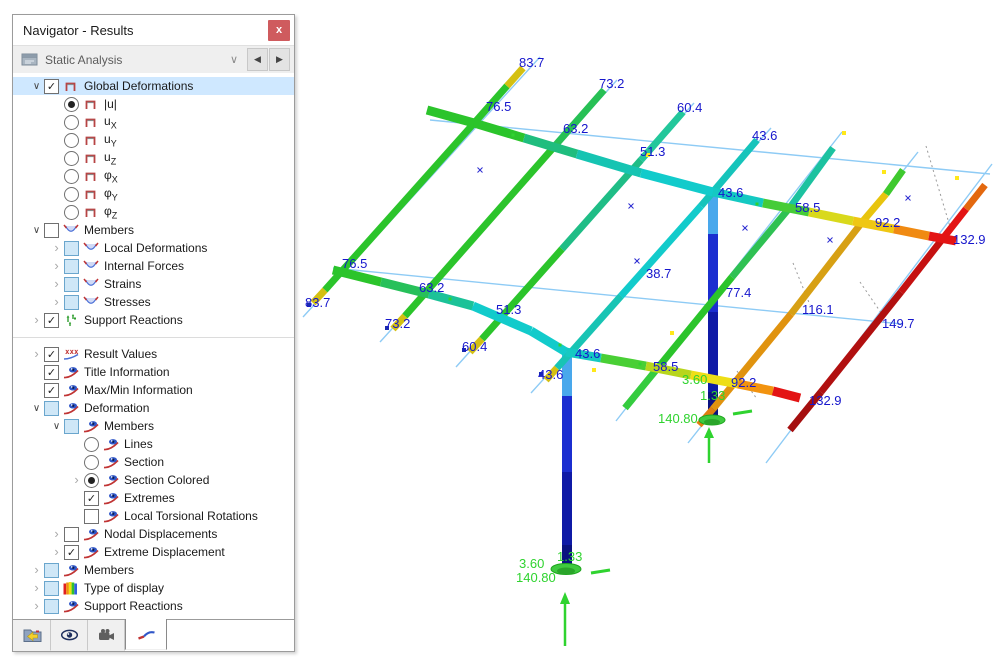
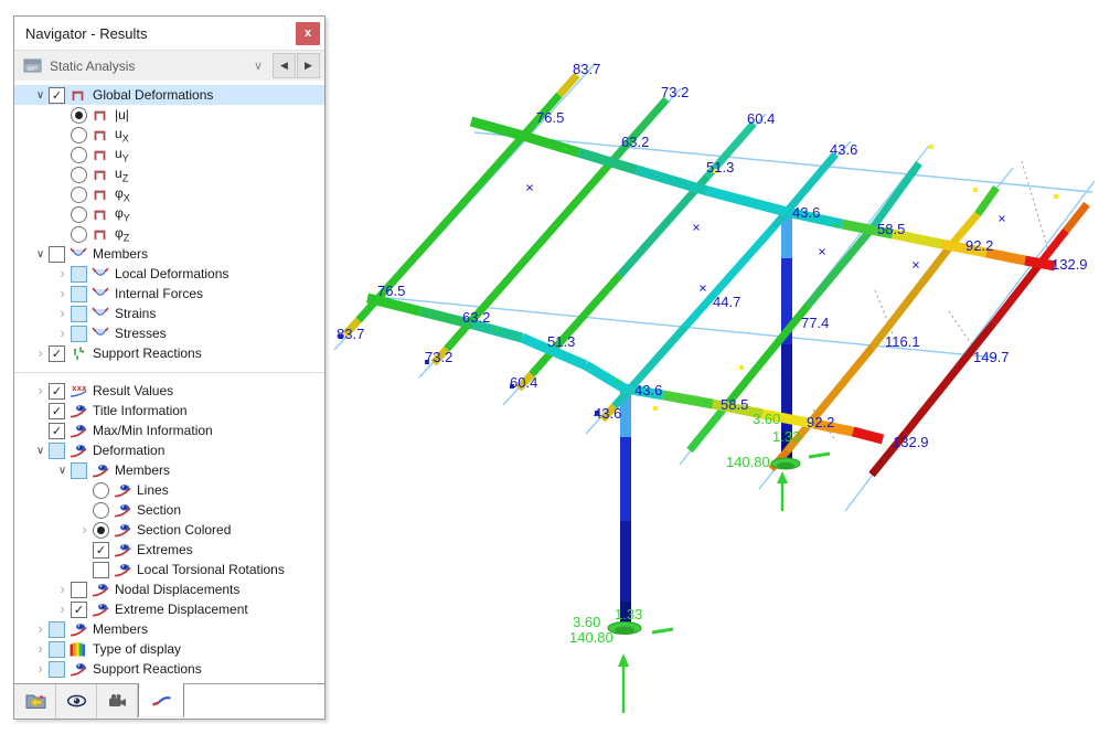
  83.7
  73.2
  60.4
  43.6
  76.5
  63.2
  51.3
  43.6
  58.5
  92.2
  132.9
- 38.7
+ 44.7
  77.4
  116.1
  149.7
  76.5
  63.2
  51.3
  83.7
  73.2
  60.4
  43.6
  43.6
  58.5
  92.2
  132.9
  3.60
  1.33
  140.80
  1.33
  3.60
  140.80
  Navigator - Results
  x
  Static Analysis
  ∨
  ◀
  ▶
  ∨
  ✓
  Global Deformations
  |u|
  uX
  uY
  uZ
  φX
  φY
  φZ
  ∨
  Members
  ›
  Local Deformations
  ›
  Internal Forces
  ›
  Strains
  ›
  Stresses
  ›
  ✓
  Support Reactions
  ›
  ✓
  xxx
  Result Values
  ✓
  Title Information
  ✓
  Max/Min Information
  ∨
  Deformation
  ∨
  Members
  Lines
  Section
  ›
  Section Colored
  ✓
  Extremes
  Local Torsional Rotations
  ›
  Nodal Displacements
  ›
  ✓
  Extreme Displacement
  ›
  Members
  ›
  Type of display
  ›
  Support Reactions
